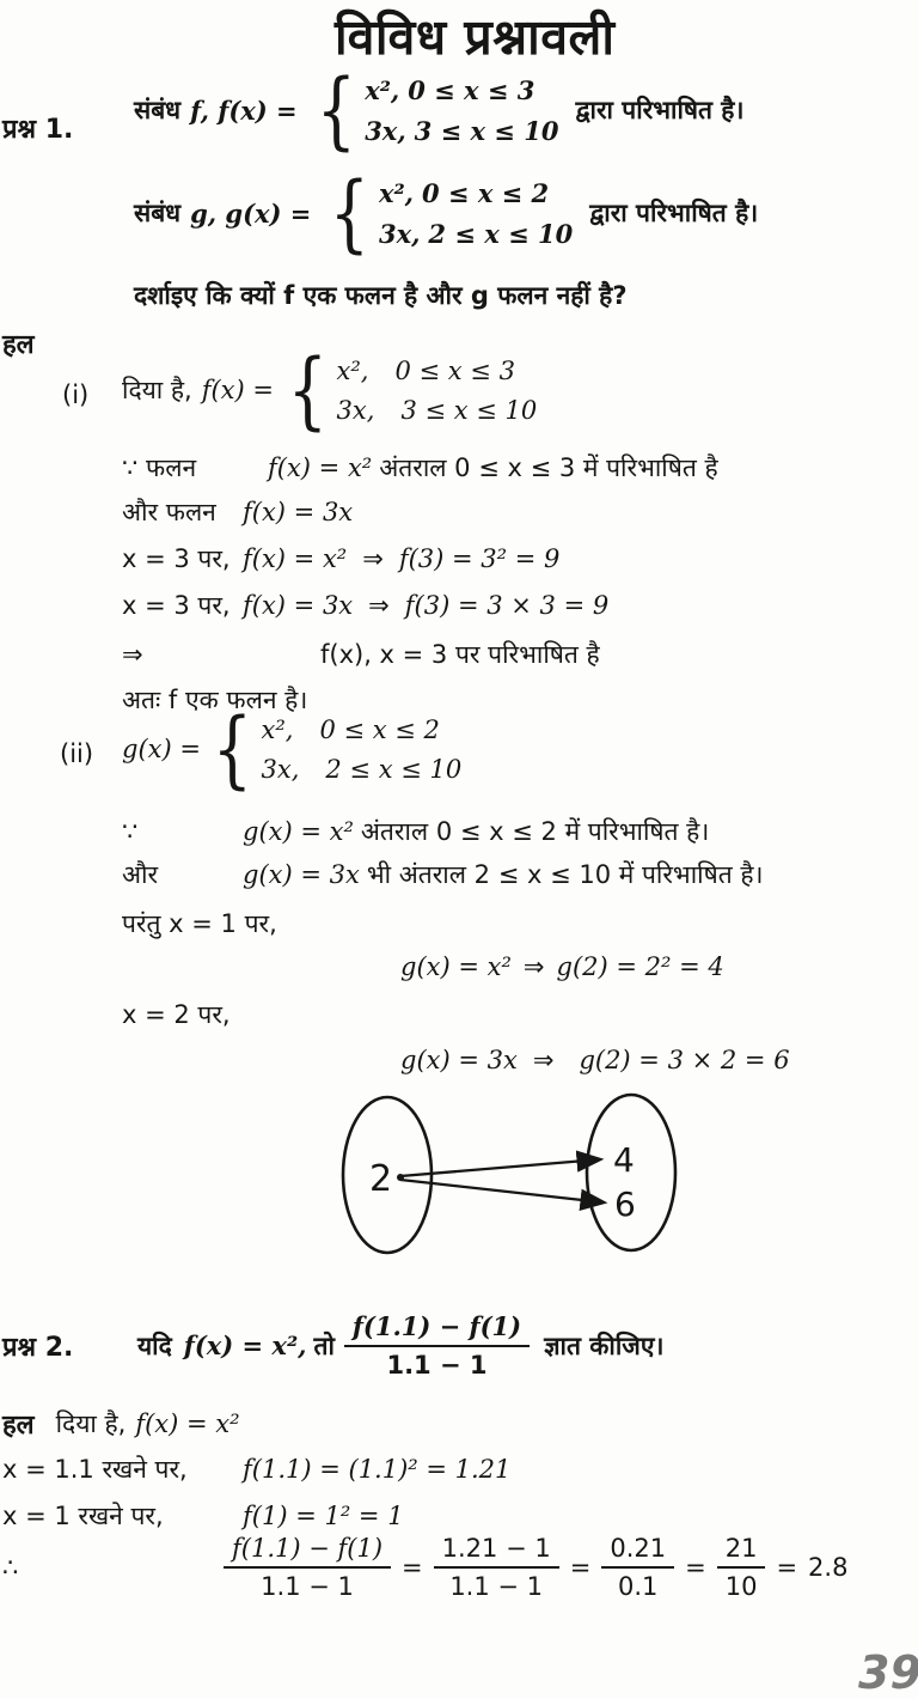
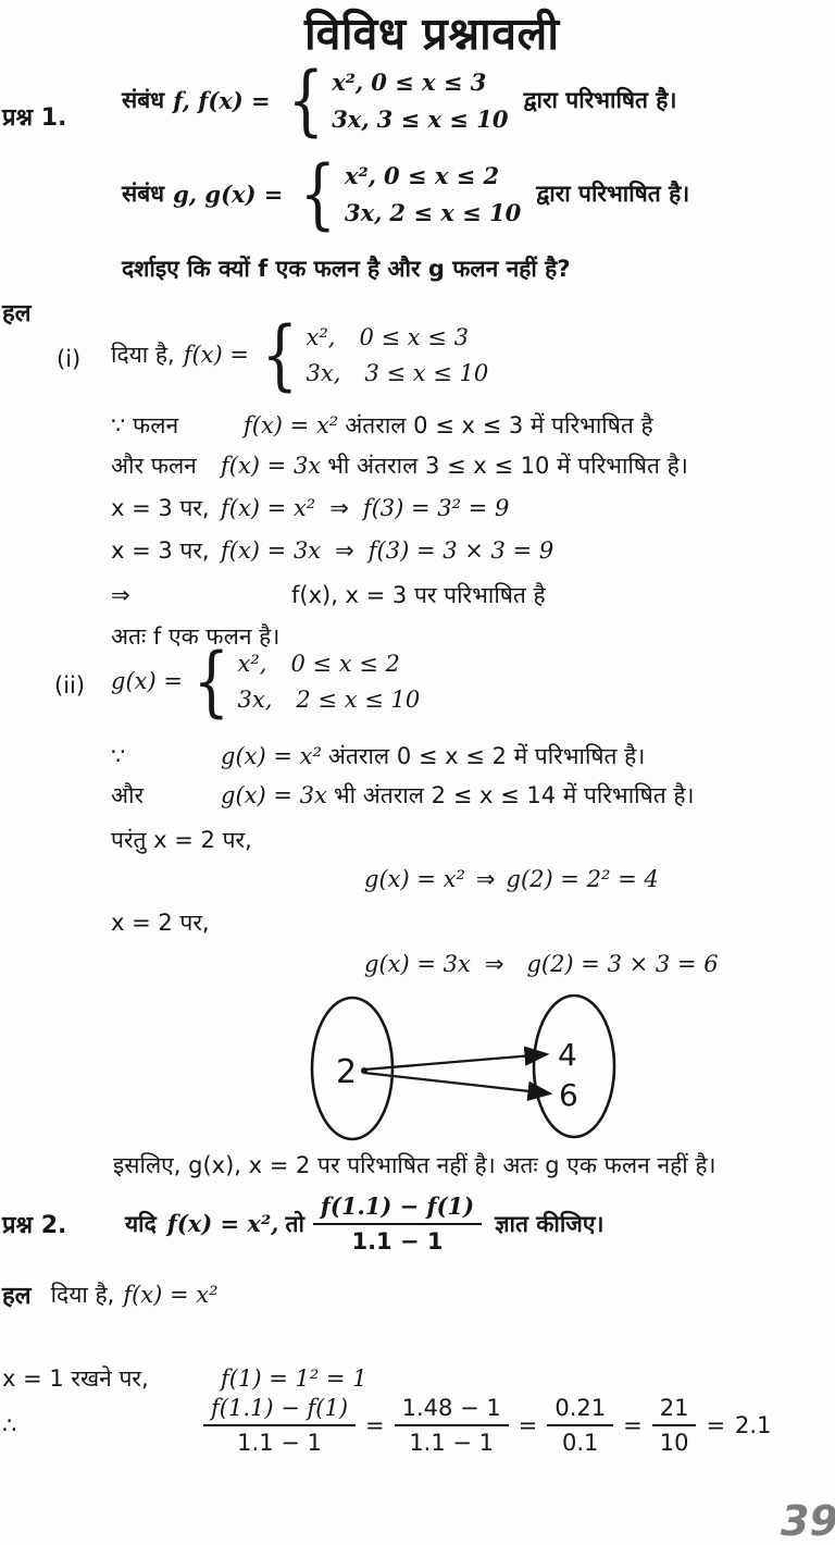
  विविध प्रश्नावली
  प्रश्न 1.
  संबंध
  f, f(x) =
  {
  x²,
  0 ≤ x ≤ 3
  3x,
  3 ≤ x ≤ 10
  द्वारा परिभाषित है।
  संबंध
  g, g(x) =
  {
  x²,
  0 ≤ x ≤ 2
  3x,
  2 ≤ x ≤ 10
  द्वारा परिभाषित है।
  दर्शाइए कि क्यों f एक फलन है और g फलन नहीं है?
  हल
  (i)
  दिया है,
  f(x) =
  {
  x²,
  0 ≤ x ≤ 3
  3x,
  3 ≤ x ≤ 10
  ∵ फलन
  f(x) = x²
  अंतराल 0 ≤ x ≤ 3 में परिभाषित है
  और फलन
  f(x) = 3x
+ भी अंतराल 3 ≤ x ≤ 10 में परिभाषित है।
  x = 3 पर,
  f(x) = x²
  ⇒
  f(3) = 3² = 9
  x = 3 पर,
  f(x) = 3x
  ⇒
  f(3) = 3 × 3 = 9
  ⇒
  f(x), x = 3 पर परिभाषित है
  अतः f एक फलन है।
  (ii)
  g(x) =
  {
  x²,
  0 ≤ x ≤ 2
  3x,
  2 ≤ x ≤ 10
  ∵
  g(x) = x²
  अंतराल 0 ≤ x ≤ 2 में परिभाषित है।
  और
  g(x) = 3x
- भी अंतराल 2 ≤ x ≤ 10 में परिभाषित है।
+ भी अंतराल 2 ≤ x ≤ 14 में परिभाषित है।
- परंतु x = 1 पर,
+ परंतु x = 2 पर,
  g(x) = x²
  ⇒
  g(2) = 2² = 4
  x = 2 पर,
  g(x) = 3x
  ⇒
- g(2) = 3 × 2 = 6
+ g(2) = 3 × 3 = 6
  2
  4
  6
+ इसलिए, g(x), x = 2 पर परिभाषित नहीं है। अतः g एक फलन नहीं है।
  प्रश्न 2.
  यदि
  f(x) = x²,
  तो
  f(1.1) − f(1)
  1.1 − 1
  ज्ञात कीजिए।
  हल
  दिया है,
  f(x) = x²
- x = 1.1 रखने पर,
- f(1.1) = (1.1)² = 1.21
  x = 1 रखने पर,
  f(1) = 1² = 1
  ∴
  f(1.1) − f(1)
  1.1 − 1
  =
- 1.21 − 1
+ 1.48 − 1
  1.1 − 1
  =
  0.21
  0.1
  =
  21
  10
  =
- 2.8
+ 2.1
  39
